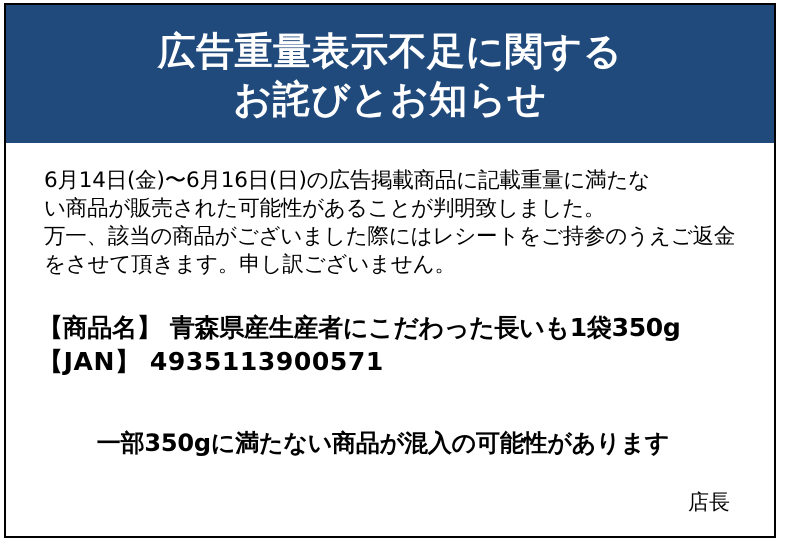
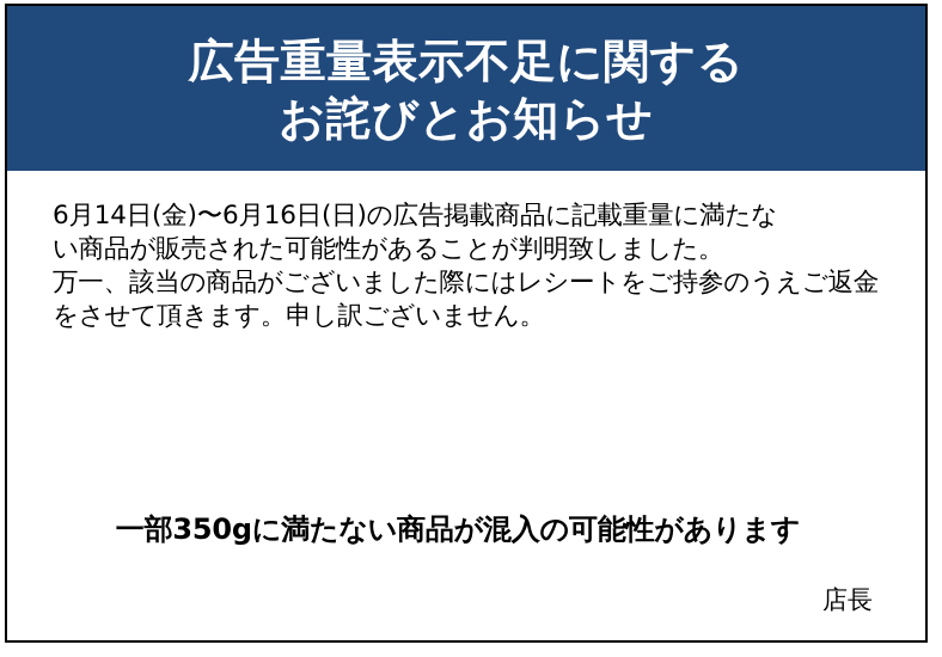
  広告重量表示不足に関する
  お詫びとお知らせ
  6月14日(金)〜6月16日(日)の広告掲載商品に記載重量に満たな
  い商品が販売された可能性があることが判明致しました。
  万一、該当の商品がございました際にはレシートをご持参のうえご返金
  をさせて頂きます。申し訳ございません。
- 【商品名】 青森県産生産者にこだわった長いも1袋350g
- 【JAN】 4935113900571
  一部350gに満たない商品が混入の可能性があります
  店長
